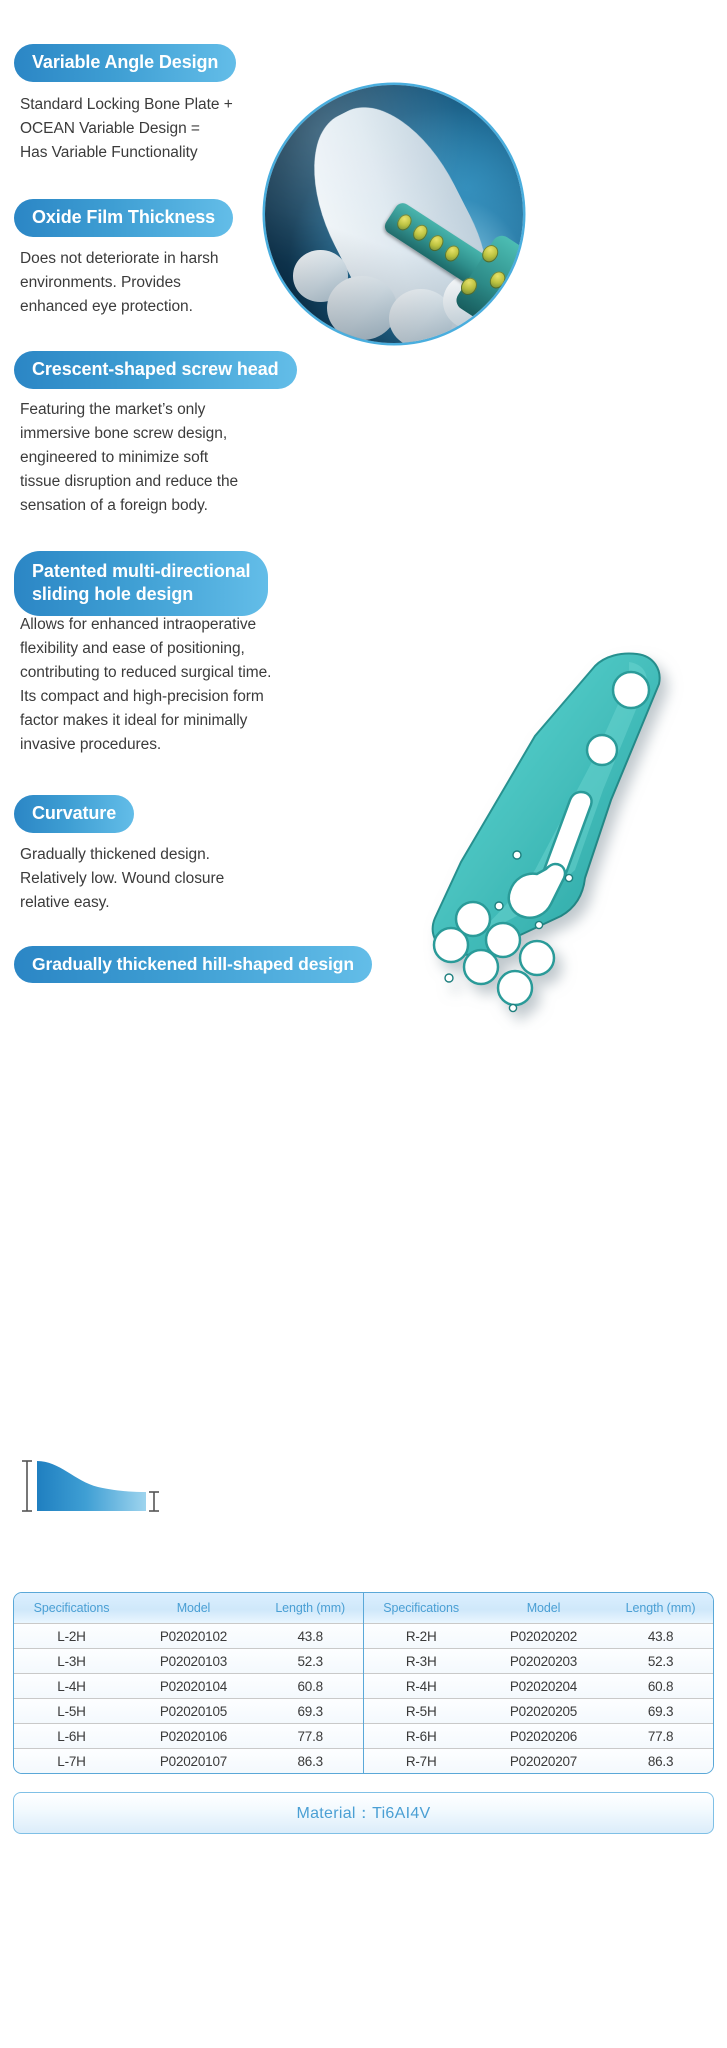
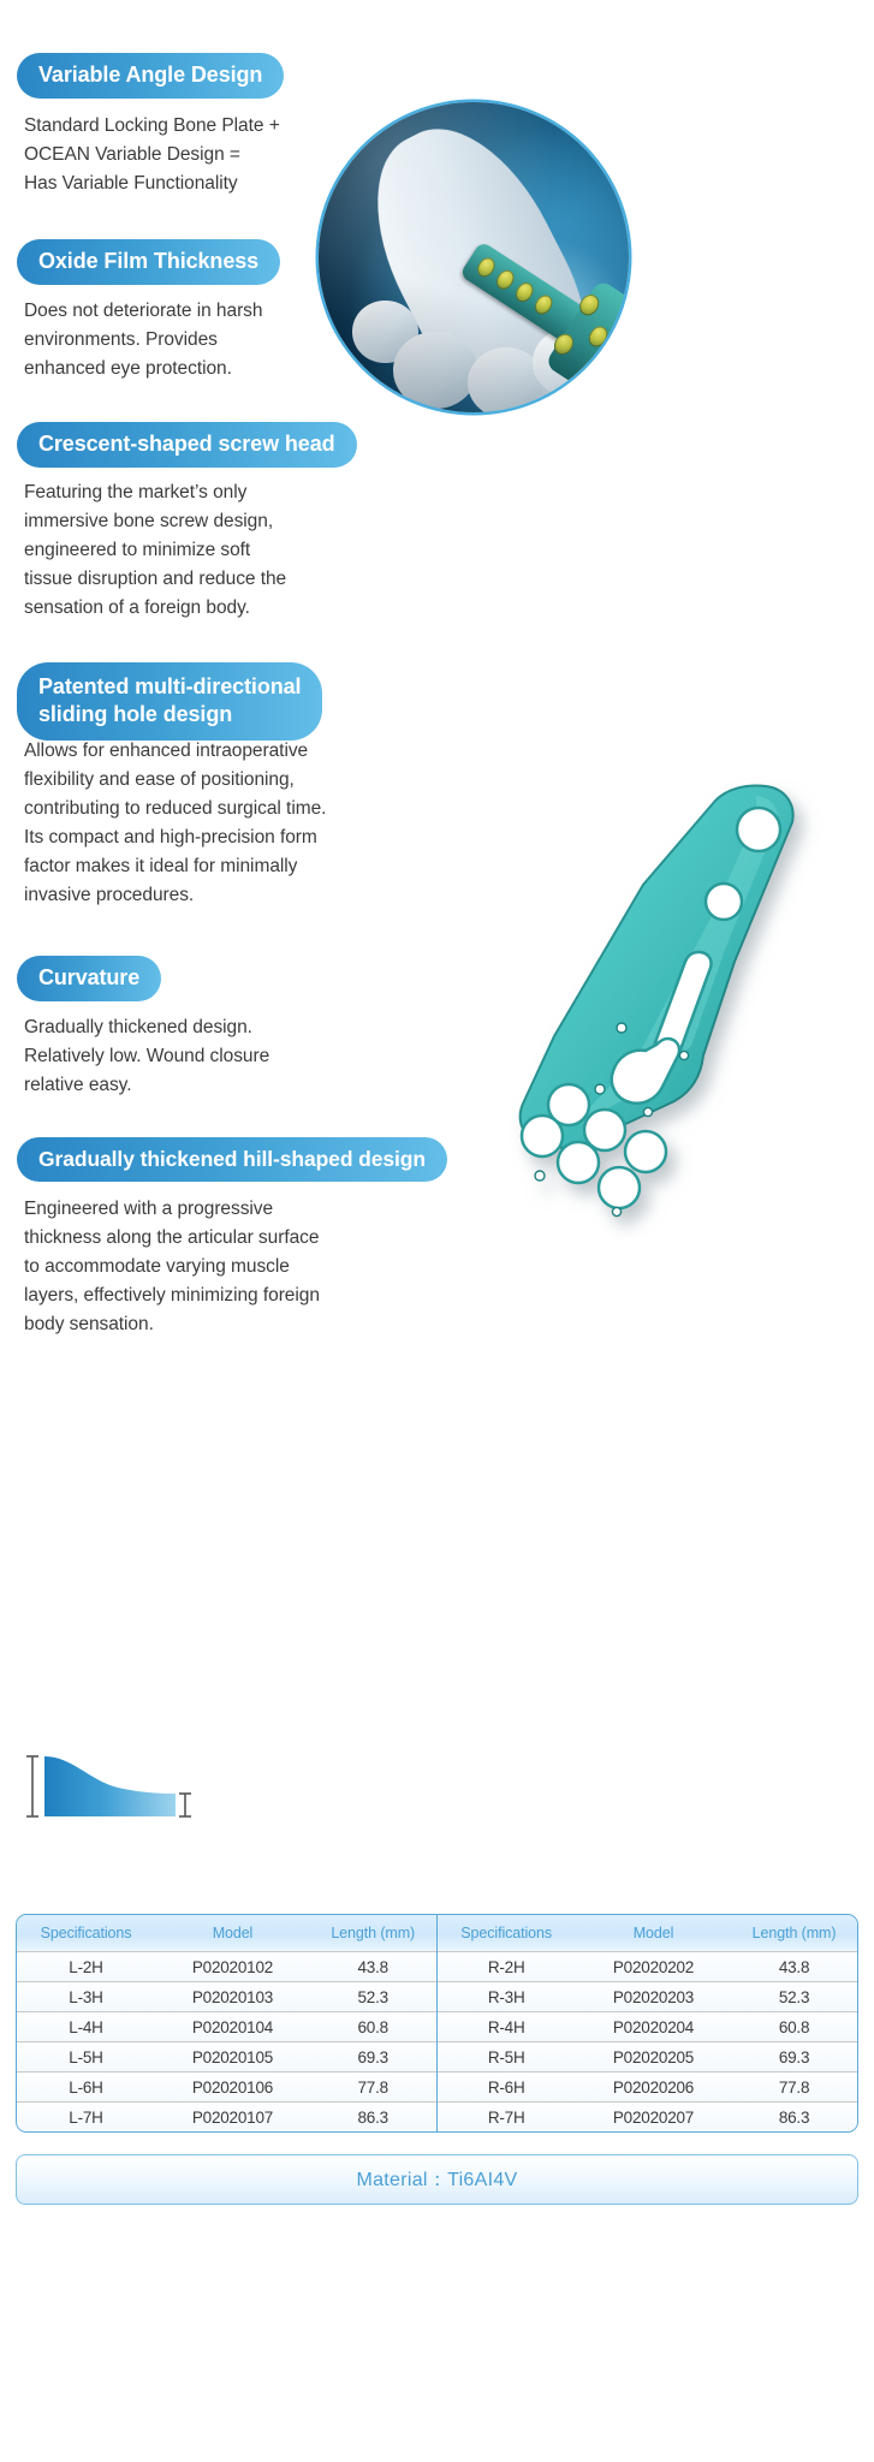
  Variable Angle Design
  Standard Locking Bone Plate +
  OCEAN Variable Design =
  Has Variable Functionality
  Oxide Film Thickness
  Does not deteriorate in harsh
  environments. Provides
  enhanced eye protection.
  Crescent-shaped screw head
  Featuring the market’s only
  immersive bone screw design,
  engineered to minimize soft
  tissue disruption and reduce the
  sensation of a foreign body.
  Patented multi-directional
  sliding hole design
  Allows for enhanced intraoperative
  flexibility and ease of positioning,
  contributing to reduced surgical time.
  Its compact and high-precision form
  factor makes it ideal for minimally
  invasive procedures.
  Curvature
  Gradually thickened design.
  Relatively low. Wound closure
  relative easy.
  Gradually thickened hill-shaped design
+ Engineered with a progressive
+ thickness along the articular surface
+ to accommodate varying muscle
+ layers, effectively minimizing foreign
+ body sensation.
  Specifications
  Model
  Length (mm)
  L-2H
  P02020102
  43.8
  L-3H
  P02020103
  52.3
  L-4H
  P02020104
  60.8
  L-5H
  P02020105
  69.3
  L-6H
  P02020106
  77.8
  L-7H
  P02020107
  86.3
  Specifications
  Model
  Length (mm)
  R-2H
  P02020202
  43.8
  R-3H
  P02020203
  52.3
  R-4H
  P02020204
  60.8
  R-5H
  P02020205
  69.3
  R-6H
  P02020206
  77.8
  R-7H
  P02020207
  86.3
  Material：Ti6AI4V
